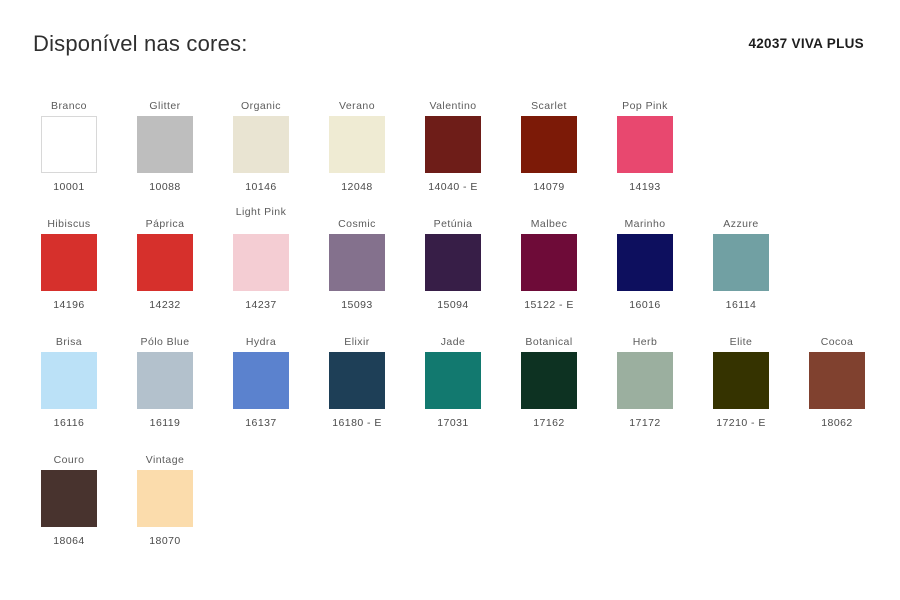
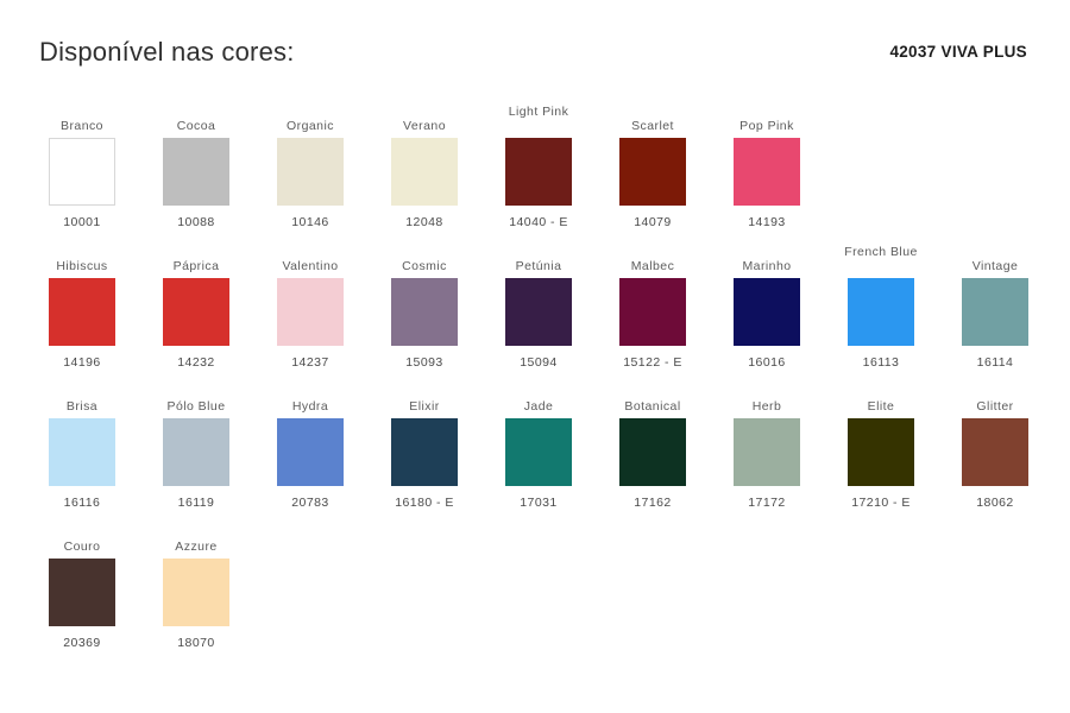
  Disponível nas cores:
  42037 VIVA PLUS
  Branco
  10001
- Glitter
+ Cocoa
  10088
  Organic
  10146
  Verano
  12048
- Valentino
+ Light Pink
  14040 - E
  Scarlet
  14079
  Pop Pink
  14193
  Hibiscus
  14196
  Páprica
  14232
- Light Pink
+ Valentino
  14237
  Cosmic
  15093
  Petúnia
  15094
  Malbec
  15122 - E
  Marinho
  16016
+ French Blue
+ 16113
- Azzure
+ Vintage
  16114
  Brisa
  16116
  Pólo Blue
  16119
  Hydra
- 16137
+ 20783
  Elixir
  16180 - E
  Jade
  17031
  Botanical
  17162
  Herb
  17172
  Elite
  17210 - E
- Cocoa
+ Glitter
  18062
  Couro
- 18064
+ 20369
- Vintage
+ Azzure
  18070
